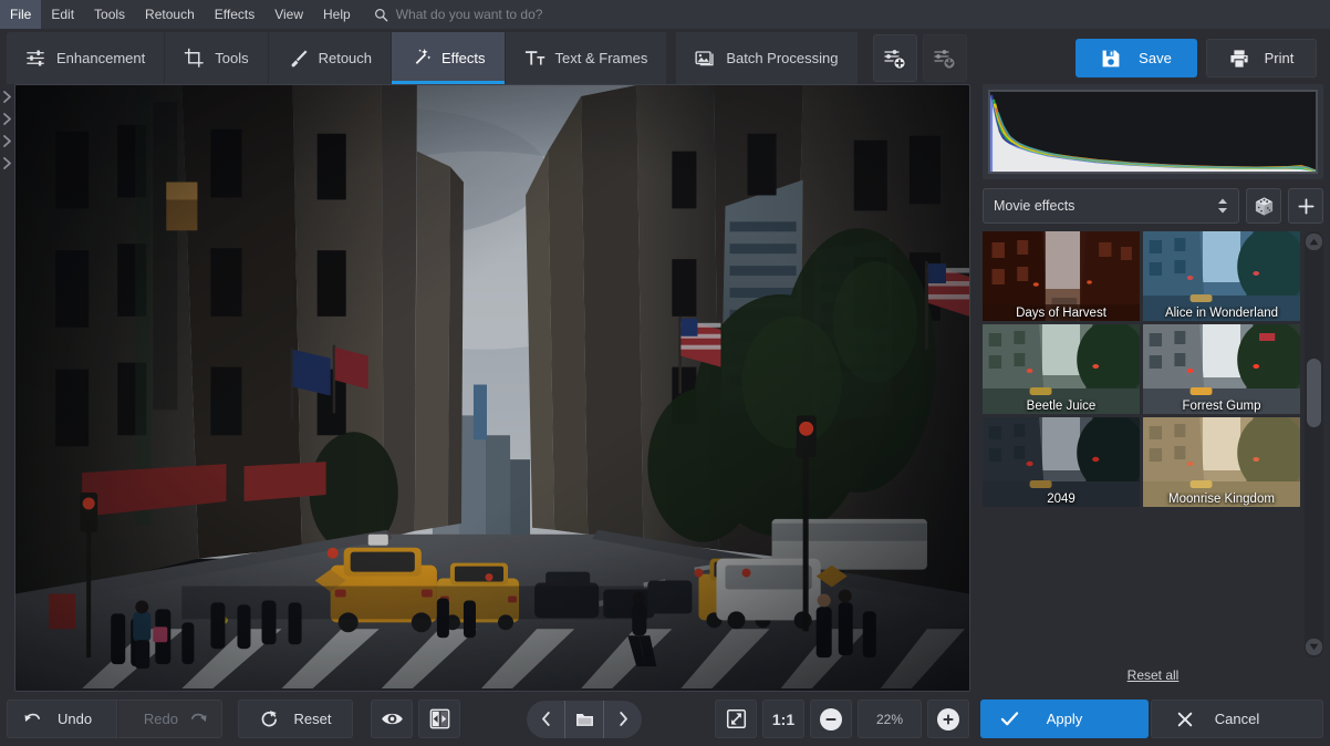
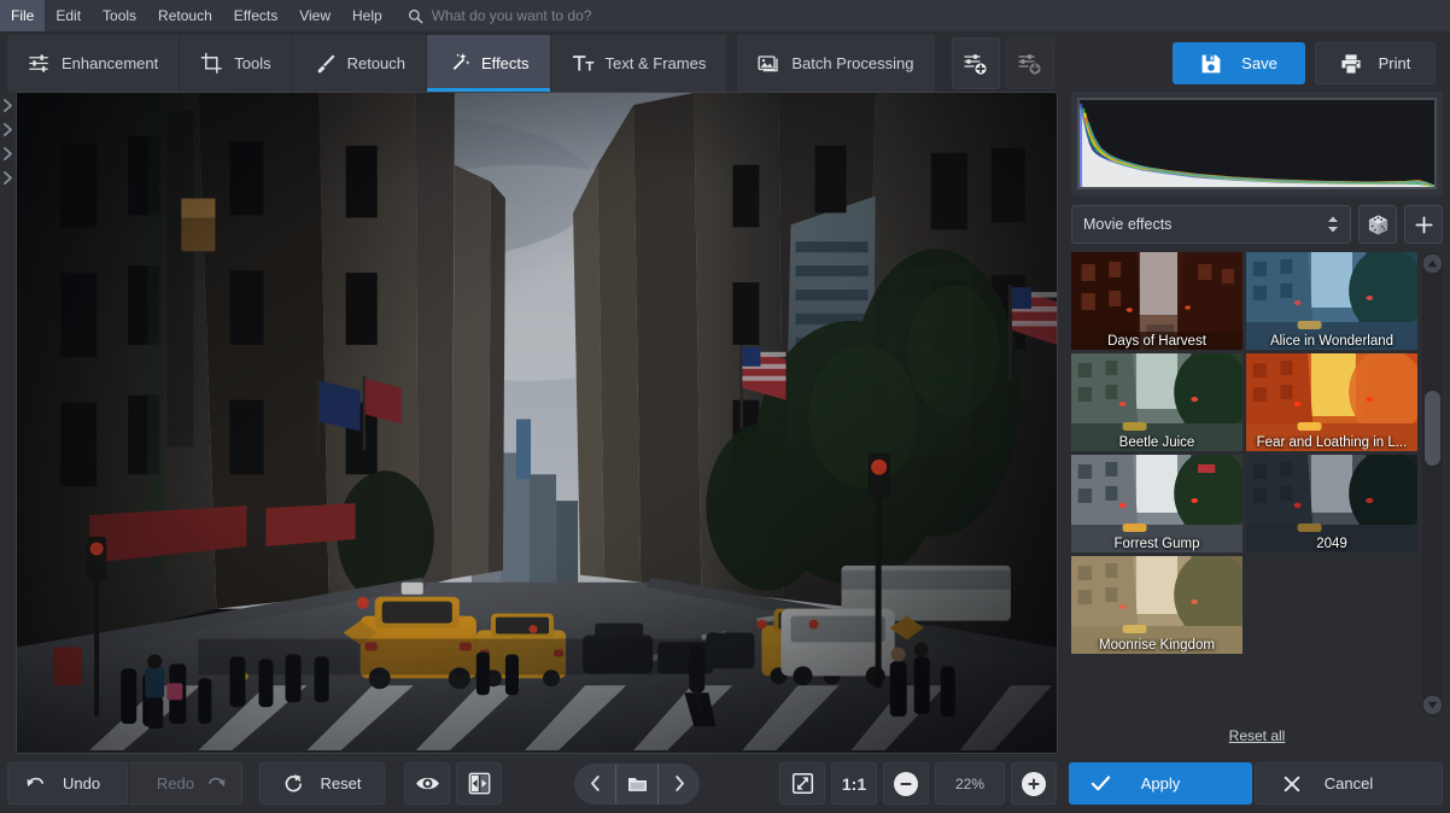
  File
  Edit
  Tools
  Retouch
  Effects
  View
  Help
  What do you want to do?
  Enhancement
  Tools
  Retouch
  Effects
  Text & Frames
  Batch Processing
  Save
  Print
  Movie effects
  Days of Harvest
  Alice in Wonderland
  Beetle Juice
+ Fear and Loathing in L...
  Forrest Gump
  2049
  Moonrise Kingdom
  Reset all
  Undo
  Redo
  Reset
  1:1
  22%
  Apply
  Cancel
